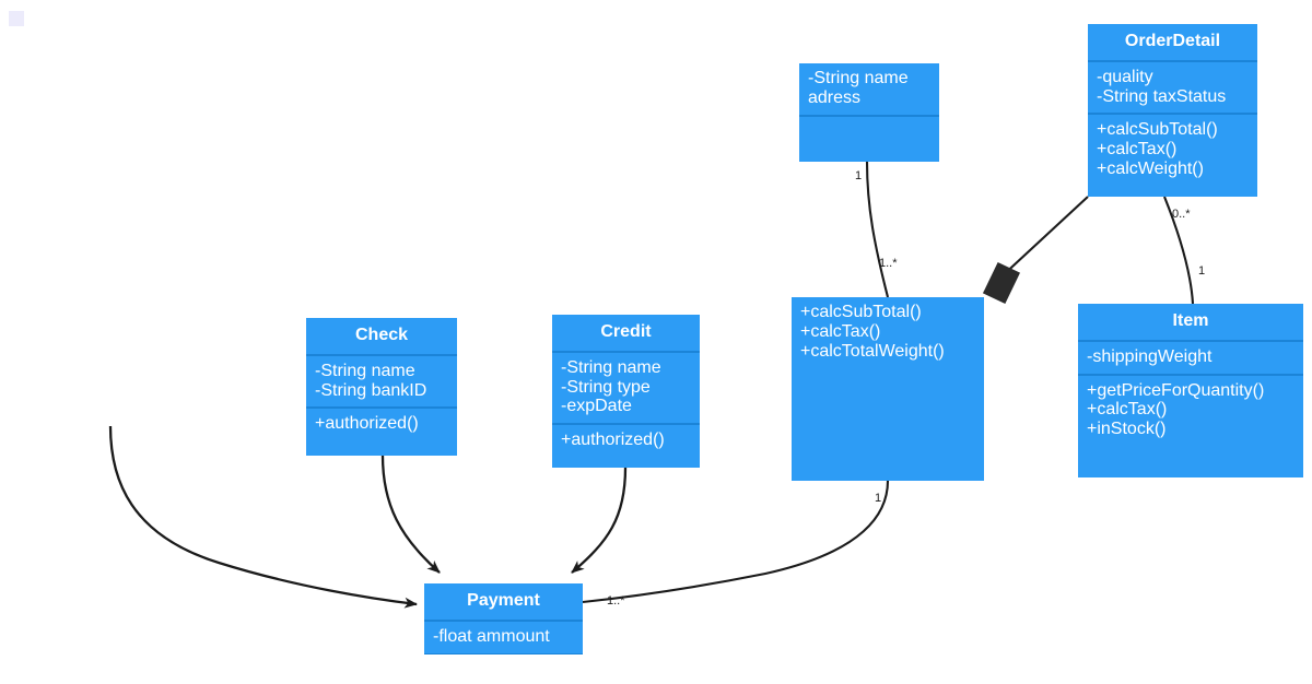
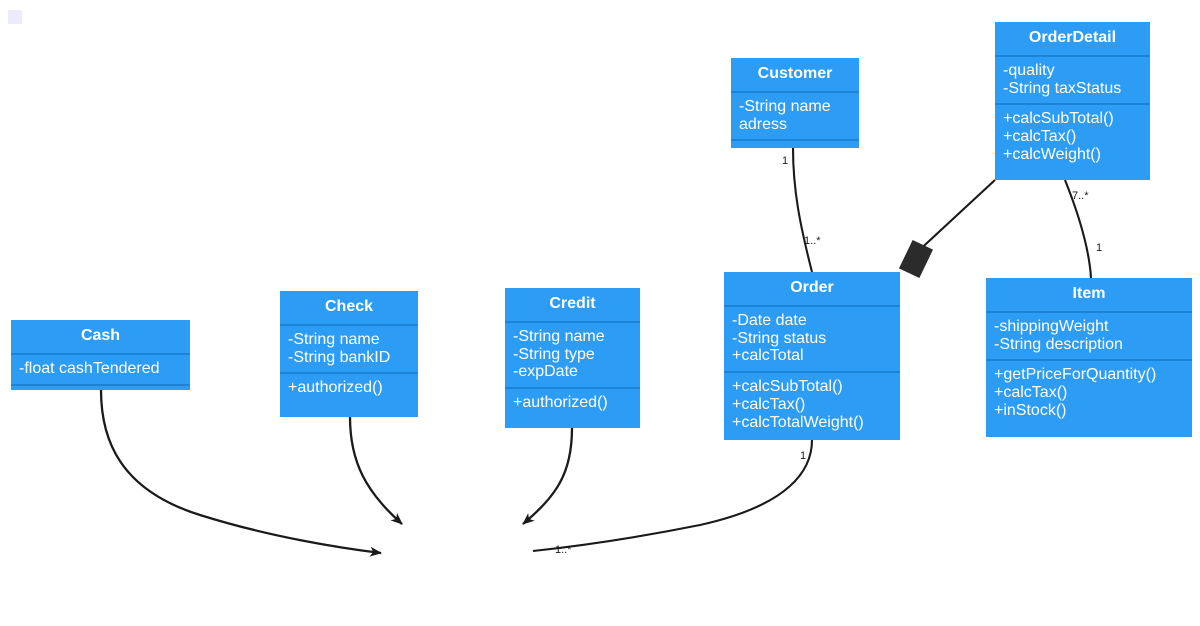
  1
  1..*
- 0..*
+ 7..*
  1
  1
  1..*
+ Customer
  -String name
  adress
  OrderDetail
  -quality
  -String taxStatus
  +calcSubTotal()
  +calcTax()
  +calcWeight()
+ Order
+ -Date date
+ -String status
+ +calcTotal
  +calcSubTotal()
  +calcTax()
  +calcTotalWeight()
  Item
  -shippingWeight
+ -String description
  +getPriceForQuantity()
  +calcTax()
  +inStock()
+ Cash
+ -float cashTendered
  Check
  -String name
  -String bankID
  +authorized()
  Credit
  -String name
  -String type
  -expDate
  +authorized()
- Payment
- -float ammount
